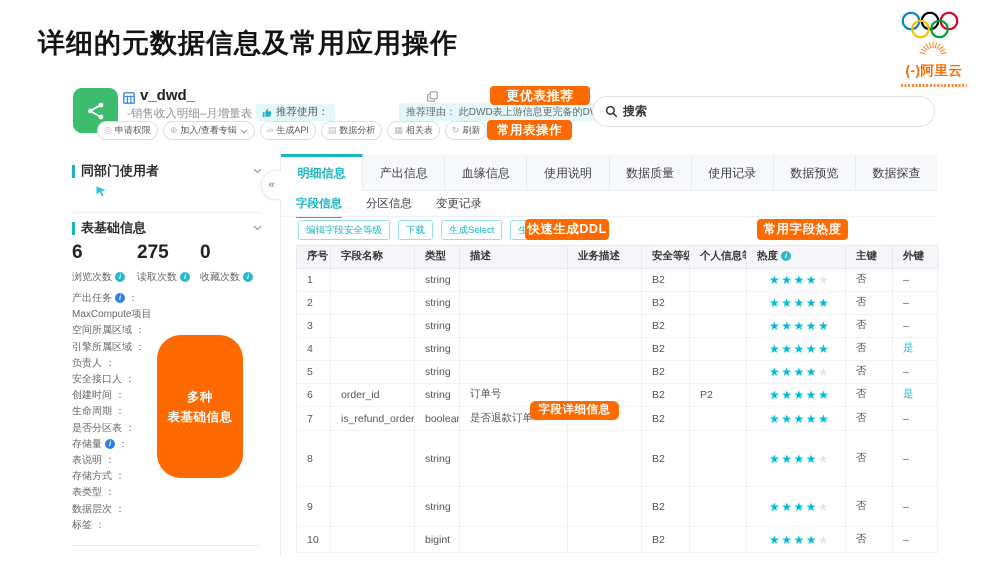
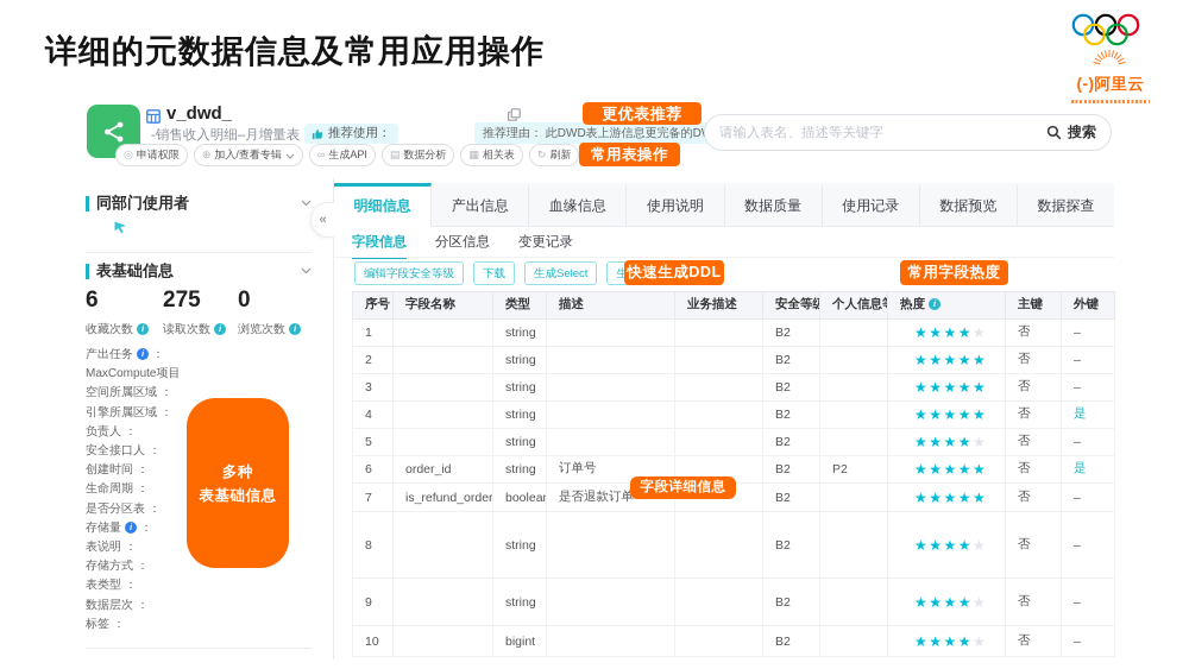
  详细的元数据信息及常用应用操作
  (-)阿里云
  v_dwd_
  -销售收入明细–月增量表
  推荐使用：
  推荐理由： 此DWD表上游信息更完备的D
  ◎
  申请权限
  ⊕
  加入/查看专辑
  ∞
  生成API
  ▤
  数据分析
  ▦
  相关表
  ↻
  刷新
+ 请输入表名、描述等关键字
  搜索
  更优表推荐
  常用表操作
  快速生成DDL
  常用字段热度
  字段详细信息
  多种
  表基础信息
  «
  同部门使用者
  表基础信息
  6
- 浏览次数
+ 收藏次数
  i
  275
  读取次数
  i
  0
- 收藏次数
+ 浏览次数
  i
  产出任务
  i
  ：
  MaxCompute项目
  空间所属区域
  ：
  引擎所属区域
  ：
  负责人
  ：
  安全接口人
  ：
  创建时间
  ：
  生命周期
  ：
  是否分区表
  ：
  存储量
  i
  ：
  表说明
  ：
  存储方式
  ：
  表类型
  ：
  数据层次
  ：
  标签
  ：
  明细信息
  产出信息
  血缘信息
  使用说明
  数据质量
  使用记录
  数据预览
  数据探查
  字段信息
  分区信息
  变更记录
  编辑字段安全等级
  下载
  生成Select
  序号	字段名称	类型	描述	业务描述	安全等级	个人信息	热度 i	主键	外键
  1		string			B2		★★★★★	否	–
  2		string			B2		★★★★★	否	–
  3		string			B2		★★★★★	否	–
  4		string			B2		★★★★★	否	是
  5		string			B2		★★★★★	否	–
  6	order_id	string	订单号		B2	P2	★★★★★	否	是
  7	is_refund_order	boolea	是否退款订单		B2		★★★★★	否	–
  8		string			B2		★★★★★	否	–
  9		string			B2		★★★★★	否	–
  10		bigint			B2		★★★★★	否	–
